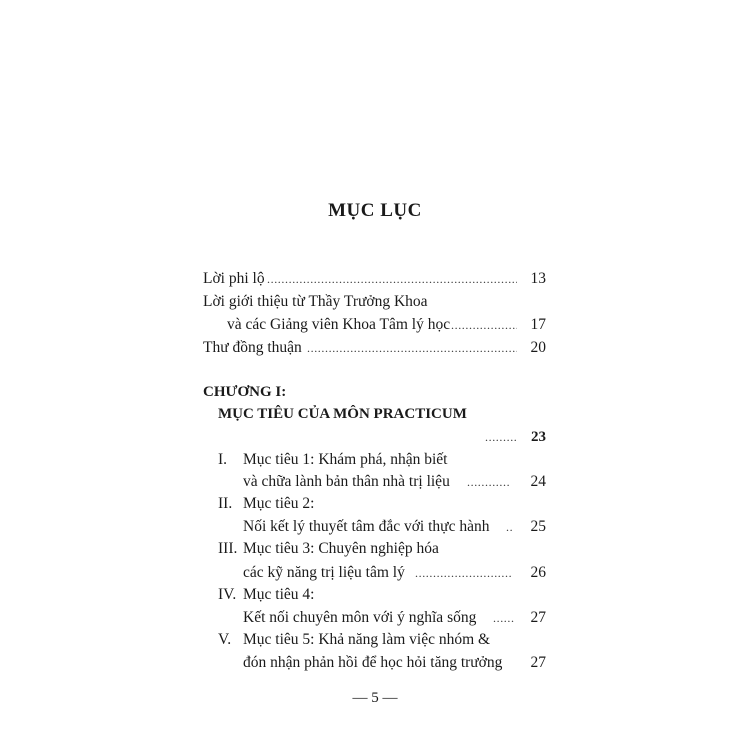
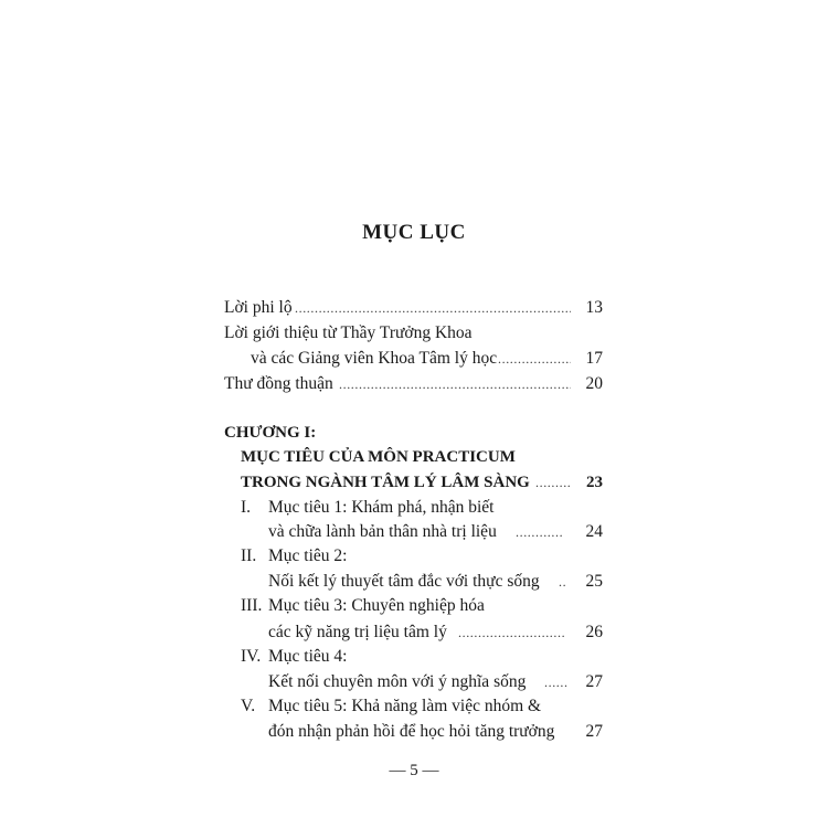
  MỤC LỤC
  Lời phi lộ
  .....................................................................
  13
  Lời giới thiệu từ Thầy Trưởng Khoa
  và các Giảng viên Khoa Tâm lý học
  17
  Thư đồng thuận
  ..........................................................
  20
  CHƯƠNG I:
  MỤC TIÊU CỦA MÔN PRACTICUM
+ TRONG NGÀNH TÂM LÝ LÂM SÀNG
  .........
  23
  I.
  Mục tiêu 1: Khám phá, nhận biết
  và chữa lành bản thân nhà trị liệu
  ............
  24
  II.
  Mục tiêu 2:
- Nối kết lý thuyết tâm đắc với thực hành
+ Nối kết lý thuyết tâm đắc với thực sống
  ..
  25
  III.
  Mục tiêu 3: Chuyên nghiệp hóa
  các kỹ năng trị liệu tâm lý
  ...........................
  26
  IV.
  Mục tiêu 4:
  Kết nối chuyên môn với ý nghĩa sống
  ......
  27
  V.
  Mục tiêu 5: Khả năng làm việc nhóm &
  đón nhận phản hồi để học hỏi tăng trưởng
  27
  — 5 —
